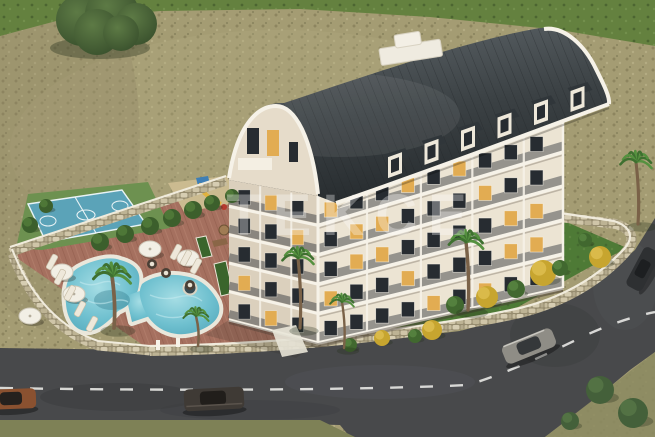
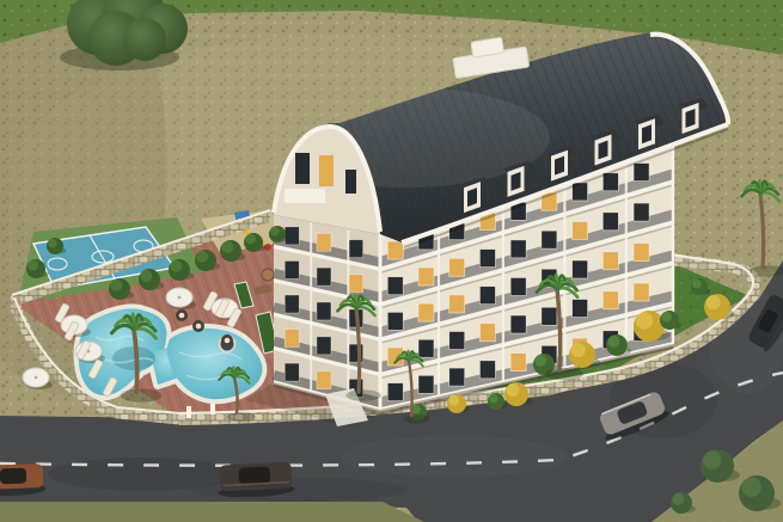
- TEKCE
